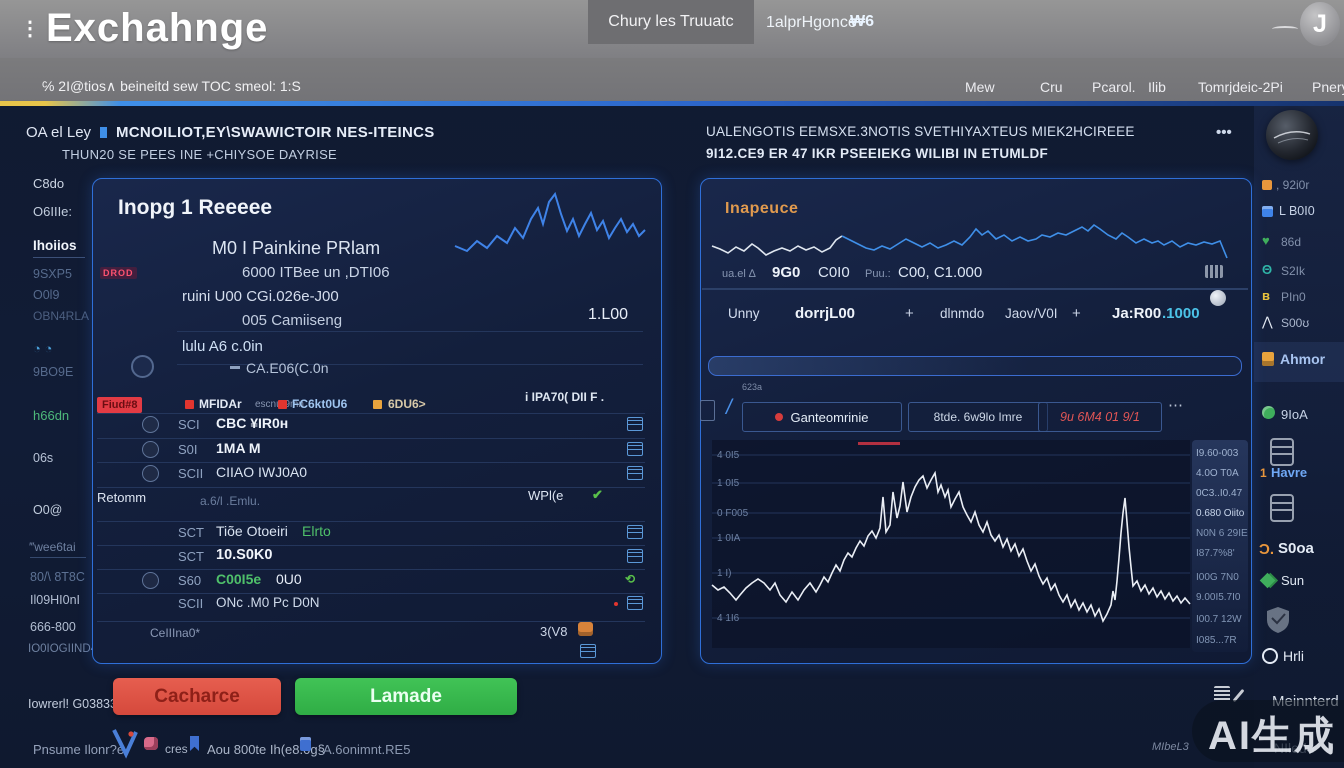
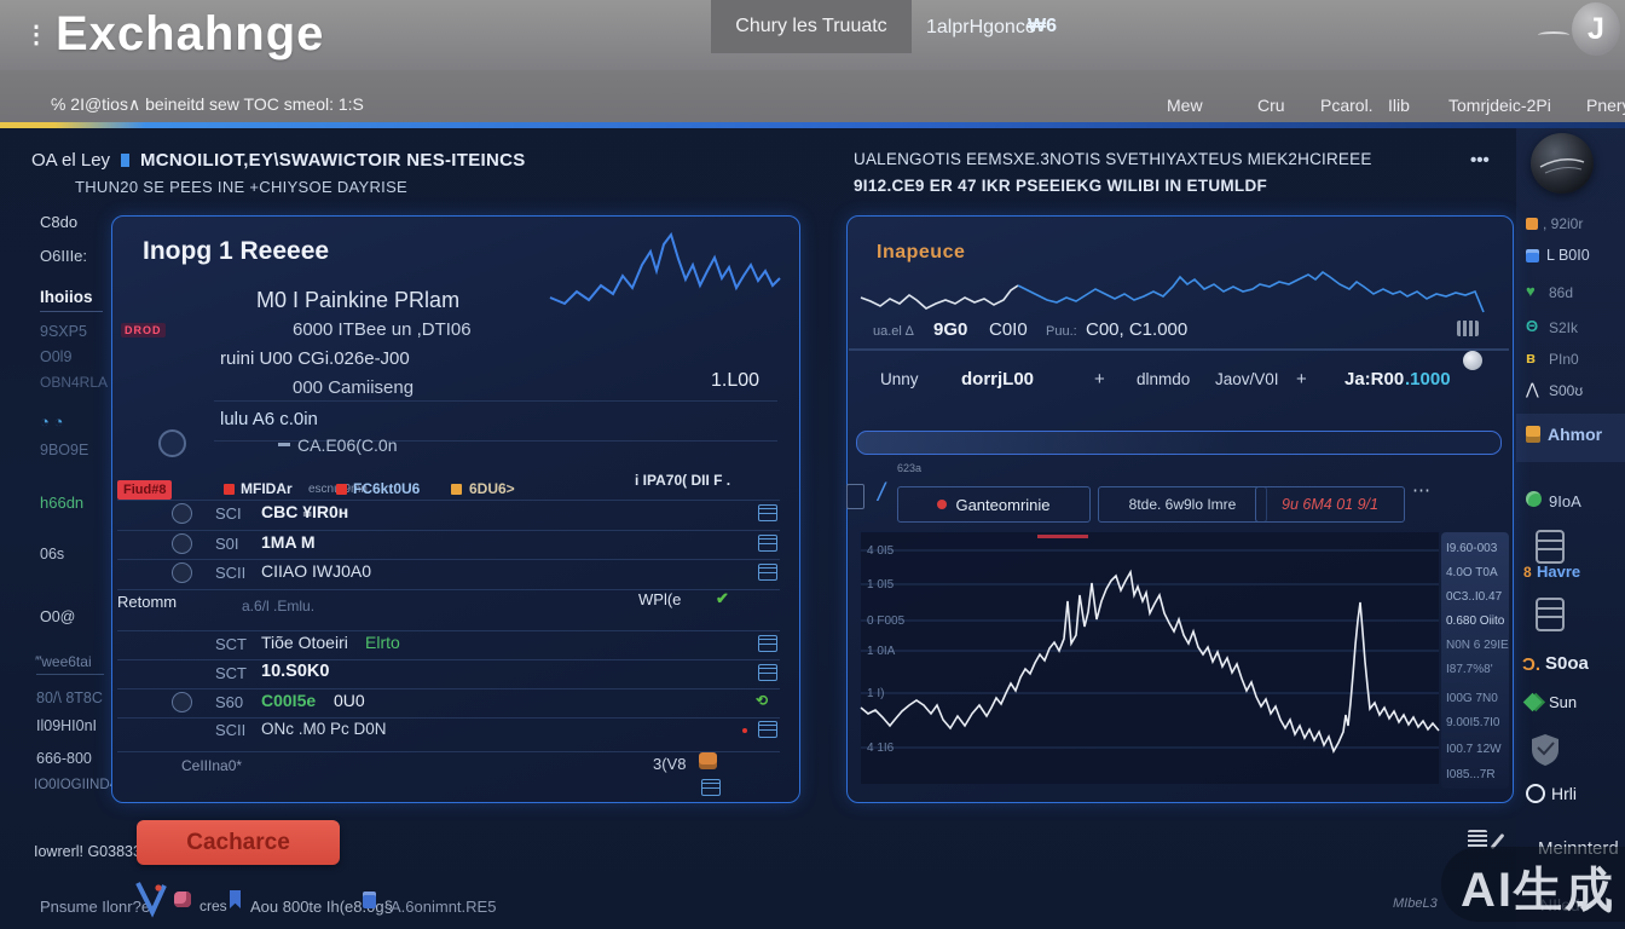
  ⋮
  Exchahnge
  Chury les Truuatc
  1alprHgonce
  ₩6
  J
  ℅ 2I@tios∧ beineitd sew TOC smeol: 1:S
  Mew
  Cru
  Pcarol.
  Ilib
  Tomrjdeic-2Pi
  Pner
  OA el Ley
  MCNOILIOT,EY\SWAWICTOIR NES-ITEINCS
  THUN20 SE PEES INE +CHIYSOE DAYRISE
  UALENGOTIS EEMSXE.3NOTIS SVETHIYAXTEUS MIEK2HCIREEE
  9I12.CE9 ER 47 IKR PSEEIEKG WILIBI IN ETUMLDF
  •••
  C8do
  O6IIIe:
  Ihoiios
  9SXP5
  O0l9
  OBN4RLA
  ◔ ◔
  9BO9E
  h66dn
  06s
  O0@
  ‴wee6tai
  80/\ 8T8C
  Il09HI0nI
  666-800
  IO0IOGIIND
  Iowrerl! G0383
  Inopg 1 Reeeee
  M0 I Painkine PRlam
  DROD
  6000 ITBee un ,DTI06
  ruini U00 CGi.026e-J00
- 005 Camiiseng
+ 000 Camiiseng
  1.L00
  lulu A6 c.0in
  CA.E06(C.0n
  Fiud#8
  MFIDAr
  escn 9mn.
  FC6kt0U6
  6DU6>
  i IPA70( DII F .
  SCI
  CBC ¥IR0н
  S0I
  1MA M
  SCII
  CIIAO IWJ0A0
  Retomm
  a.6/l .Emlu.
  WPl(e
  ✔
  SCT
  Tiõe Otoeiri
  Elrto
  SCT
  10.S0K0
  S60
  C00I5e
  0U0
  ⟲
  SCII
  ONc .M0 Pc D0N
  CeIIIna0*
  3(V8
  Inapeuce
  ua.el ∆
  9G0
  C0I0
  Puu.:
  C00, C1.000
  Unny
  dorrjL00
  +
  dlnmdo
  Jaov/V0I
  +
  Ja:R00
  .1000
  623a
  /
  Ganteomrinie
  8tde. 6w9lo Imre
  9u 6M4 01 9/1
  ⋯
  4 0I5
  1 0I5
  0 F005
  1 0IA
  1 I)
  4 1I6
  I9.60-003
  4.0O T0A
  0C3..I0.47
  0.680 Oiito
  N0N 6 29IE
  I87.7%8'
  I00G 7N0
  9.00I5.7I0
  I00.7 12W
  I085...7R
  , 92i0r
  L B0I0
  ♥
  86d
  Θ
  S2Ik
  ʙ
  PIn0
  ⋀
  S00ʊ
  Ahmor
  9IoA
- 1
+ 8
  Havre
  Ɔ.
  S0oa
  Sun
  Hrli
  Cacharce
- Lamade
  Pnsume Ilonr?e
  cres
  Aou 800te Ih(e8g§
  A.6onimnt.RE5
  MIbeL3
  Meinnterd
  NIledu
  AI生成
